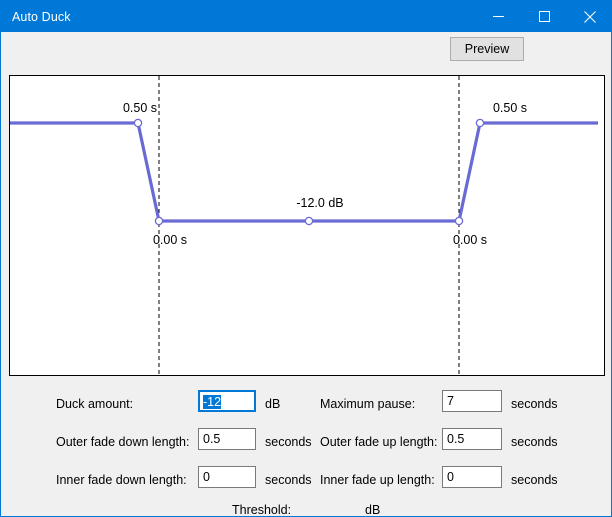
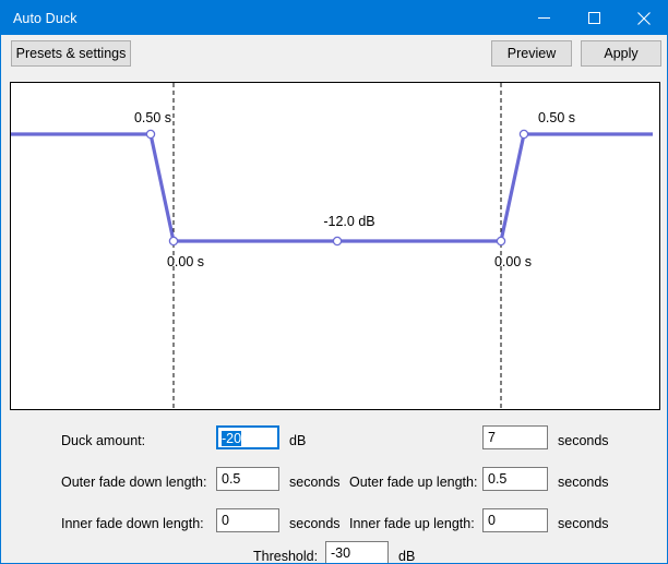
  Auto Duck
+ Presets & settings
  Preview
+ Apply
  0.50 s
  0.00 s
  -12.0 dB
  0.00 s
  0.50 s
  Duck amount:
- -12
+ -20
  dB
- Maximum pause:
  7
  seconds
  Outer fade down length:
  0.5
  seconds
  Outer fade up length:
  0.5
  seconds
  Inner fade down length:
  0
  seconds
  Inner fade up length:
  0
  seconds
  Threshold:
+ -30
  dB
